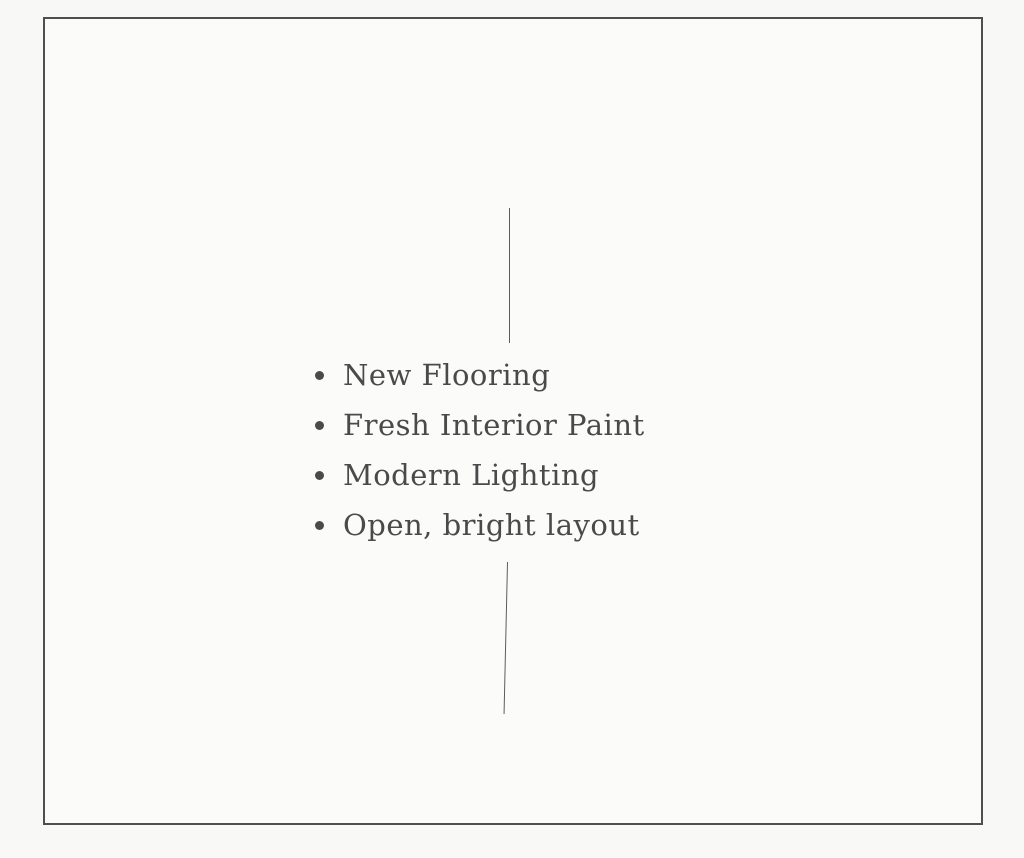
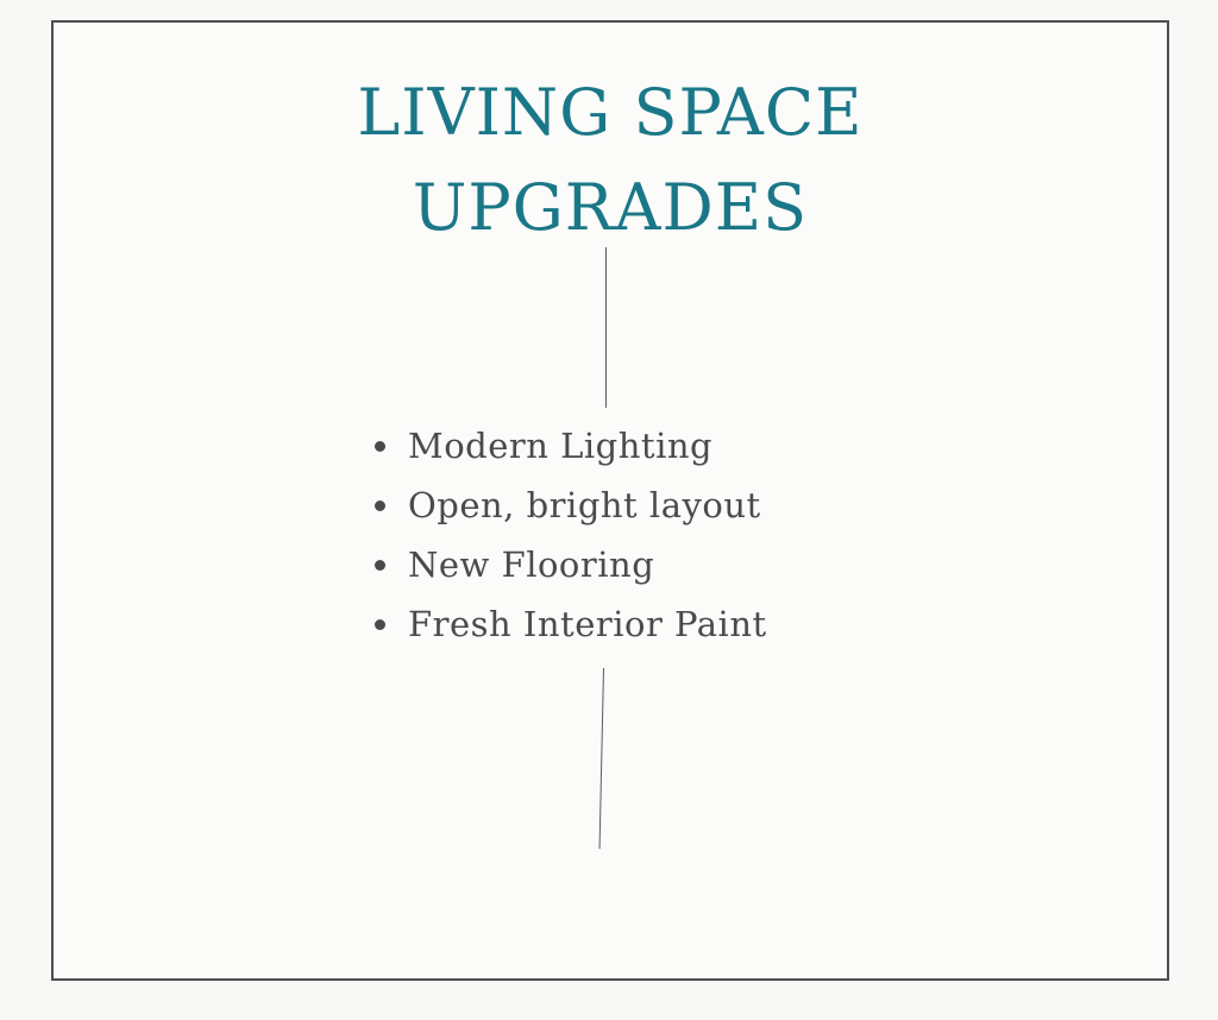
+ LIVING SPACE
+ UPGRADES
- New Flooring
+ Modern Lighting
- Fresh Interior Paint
+ Open, bright layout
- Modern Lighting
+ New Flooring
- Open, bright layout
+ Fresh Interior Paint
